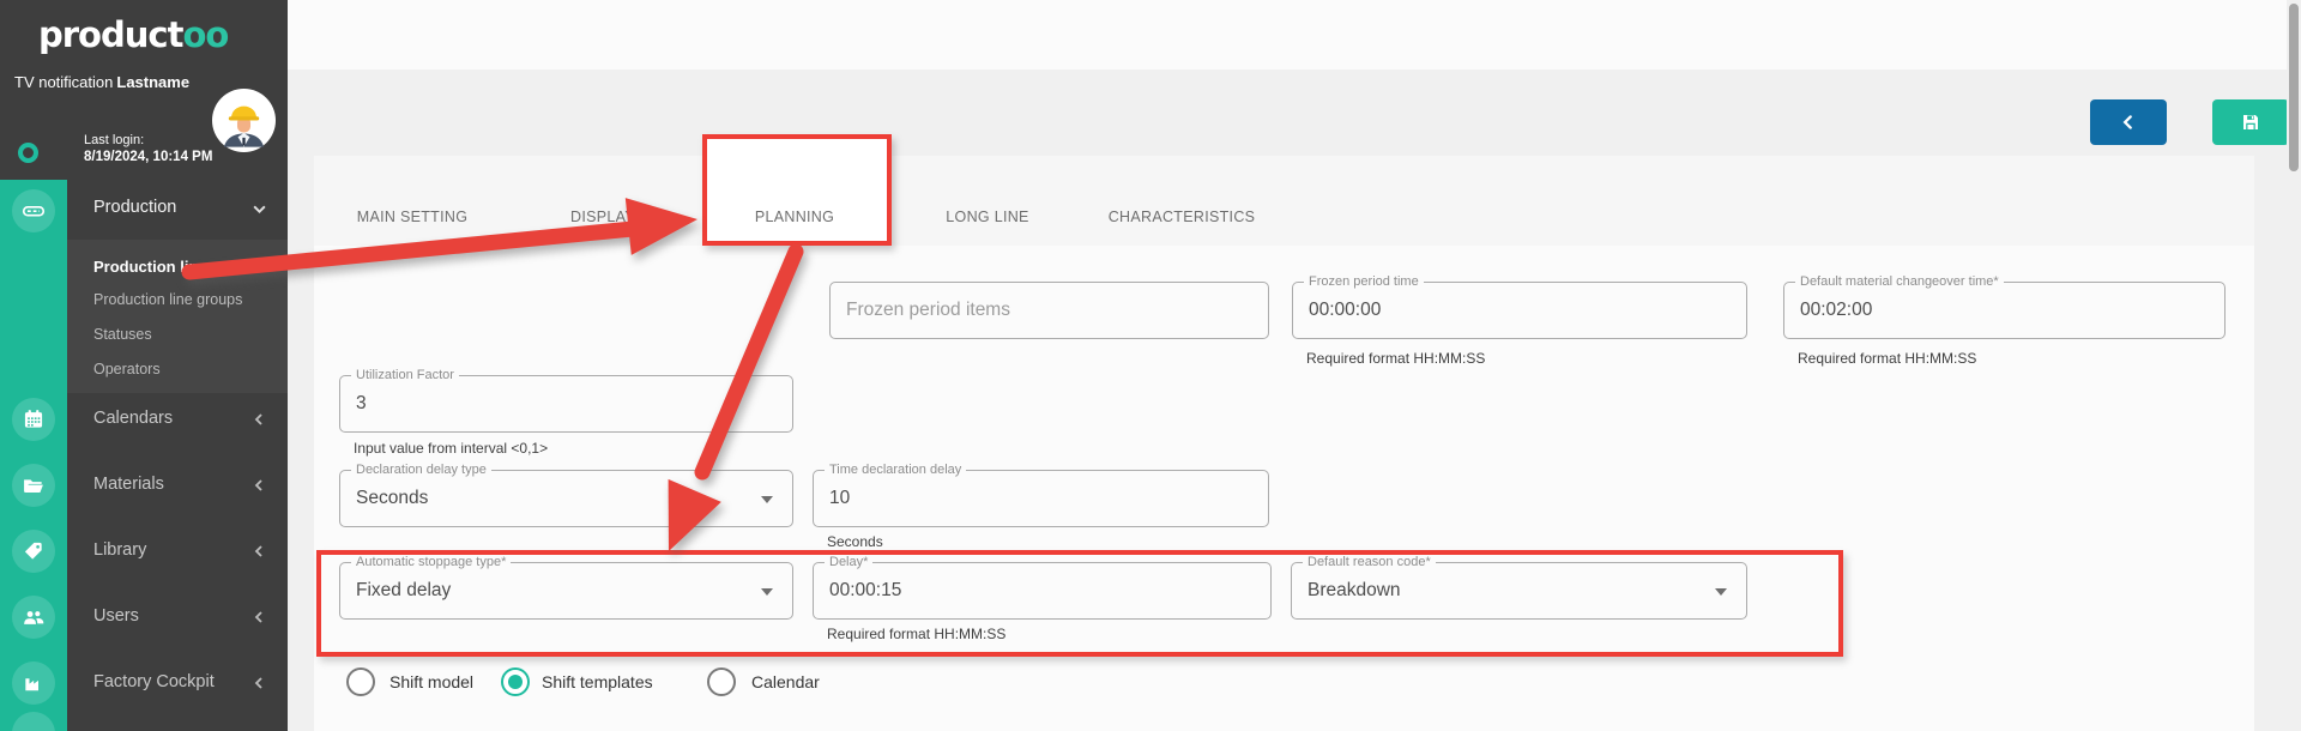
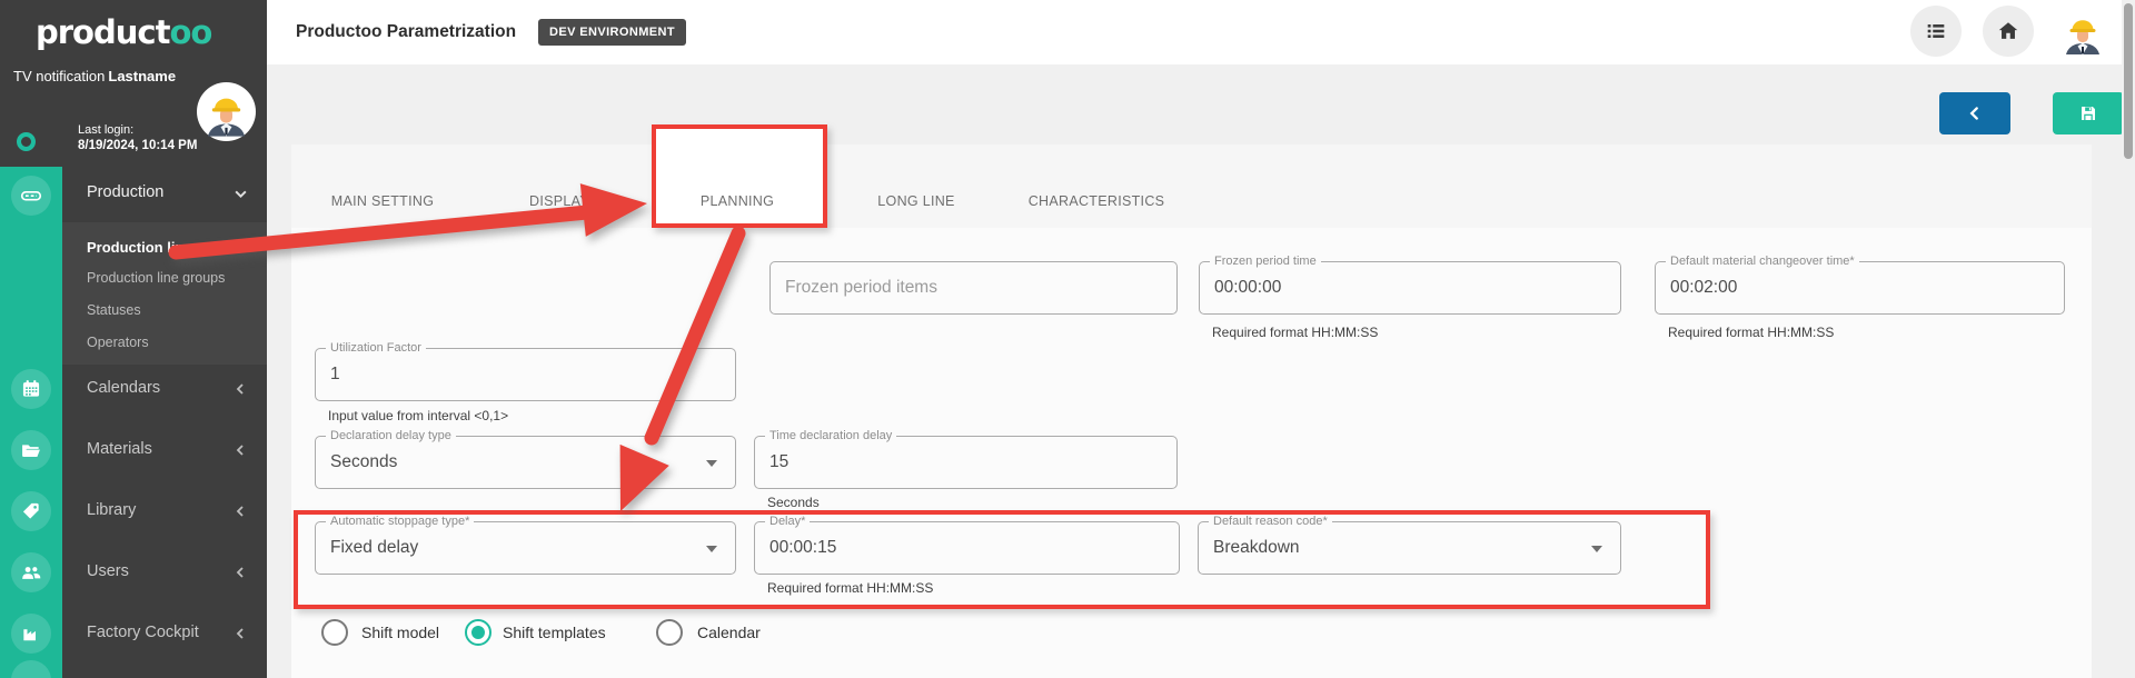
  productoo
  TV notification Lastname
  Last login:
  8/19/2024, 10:14 PM
  Production
  Production l
  Production line groups
  Statuses
  Operators
  Calendars
  Materials
  Library
  Users
  Factory Cockpit
+ Productoo Parametrization
+ DEV ENVIRONMENT
  MAIN SETTING
  DISPLA
  PLANNING
  LONG LINE
  CHARACTERISTICS
  Frozen period items
  Frozen period time
  00:00:00
  Required format HH:MM:SS
  Default material changeover time*
  00:02:00
  Required format HH:MM:SS
  Utilization Factor
- 3
+ 1
  Input value from interval <0,1>
  Declaration delay type
  Seconds
  Time declaration delay
- 10
+ 15
  Seconds
  Automatic stoppage type*
  Fixed delay
  Delay*
  00:00:15
  Required format HH:MM:SS
  Default reason code*
  Breakdown
  Shift model
  Shift templates
  Calendar
